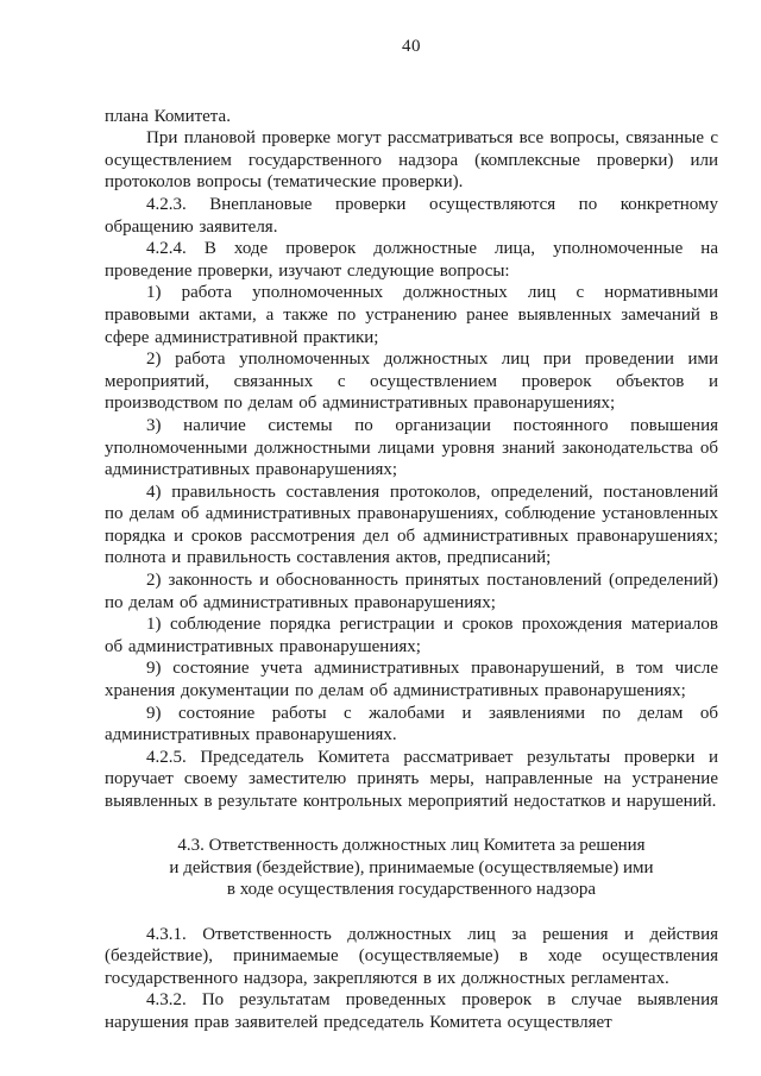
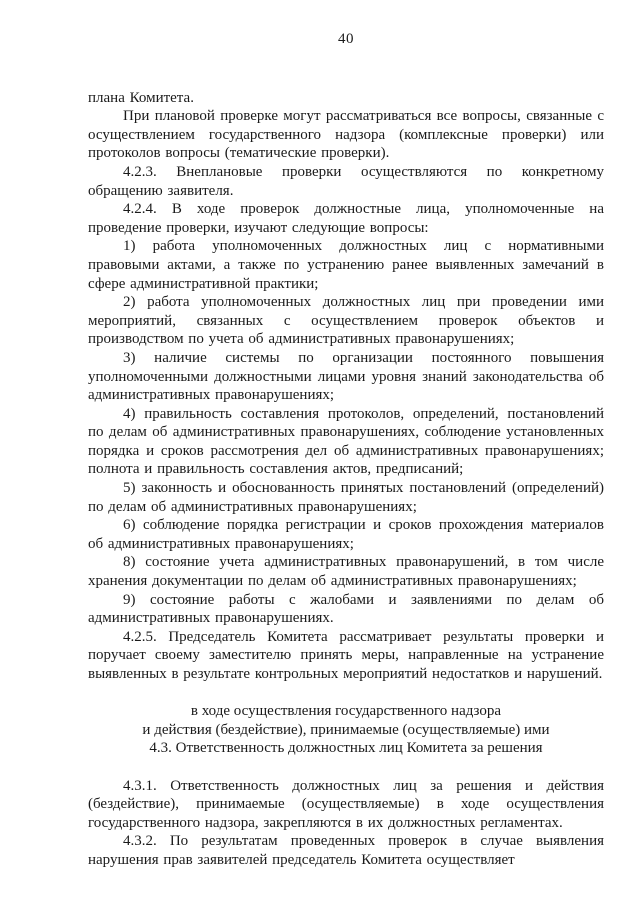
  40
  плана Комитета.
  При плановой проверке могут рассматриваться все вопросы, связанные с осуществлением государственного надзора (комплексные проверки) или протоколов вопросы (тематические проверки).
  4.2.3. Внеплановые проверки осуществляются по конкретному обращению заявителя.
  4.2.4. В ходе проверок должностные лица, уполномоченные на проведение проверки, изучают следующие вопросы:
  1) работа уполномоченных должностных лиц с нормативными правовыми актами, а также по устранению ранее выявленных замечаний в сфере административной практики;
- 2) работа уполномоченных должностных лиц при проведении ими мероприятий, связанных с осуществлением проверок объектов и производством по делам об административных правонарушениях;
+ 2) работа уполномоченных должностных лиц при проведении ими мероприятий, связанных с осуществлением проверок объектов и производством по учета об административных правонарушениях;
  3) наличие системы по организации постоянного повышения уполномоченными должностными лицами уровня знаний законодательства об административных правонарушениях;
  4) правильность составления протоколов, определений, постановлений по делам об административных правонарушениях, соблюдение установленных порядка и сроков рассмотрения дел об административных правонарушениях; полнота и правильность составления актов, предписаний;
- 2) законность и обоснованность принятых постановлений (определений) по делам об административных правонарушениях;
+ 5) законность и обоснованность принятых постановлений (определений) по делам об административных правонарушениях;
- 1) соблюдение порядка регистрации и сроков прохождения материалов об административных правонарушениях;
+ 6) соблюдение порядка регистрации и сроков прохождения материалов об административных правонарушениях;
- 9) состояние учета административных правонарушений, в том числе хранения документации по делам об административных правонарушениях;
+ 8) состояние учета административных правонарушений, в том числе хранения документации по делам об административных правонарушениях;
  9) состояние работы с жалобами и заявлениями по делам об административных правонарушениях.
  4.2.5. Председатель Комитета рассматривает результаты проверки и поручает своему заместителю принять меры, направленные на устранение выявленных в результате контрольных мероприятий недостатков и нарушений.
- 4.3. Ответственность должностных лиц Комитета за решения
+ в ходе осуществления государственного надзора
  и действия (бездействие), принимаемые (осуществляемые) ими
- в ходе осуществления государственного надзора
+ 4.3. Ответственность должностных лиц Комитета за решения
  4.3.1. Ответственность должностных лиц за решения и действия (бездействие), принимаемые (осуществляемые) в ходе осуществления государственного надзора, закрепляются в их должностных регламентах.
  4.3.2. По результатам проведенных проверок в случае выявления нарушения прав заявителей председатель Комитета осуществляет
